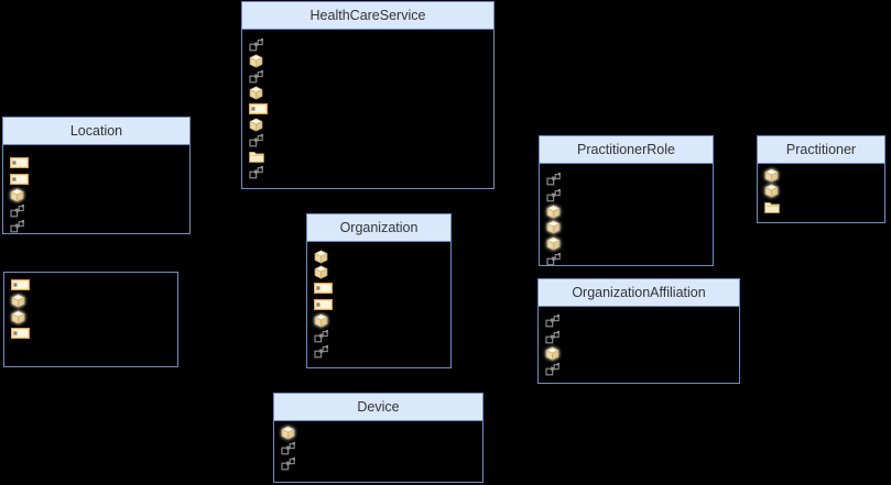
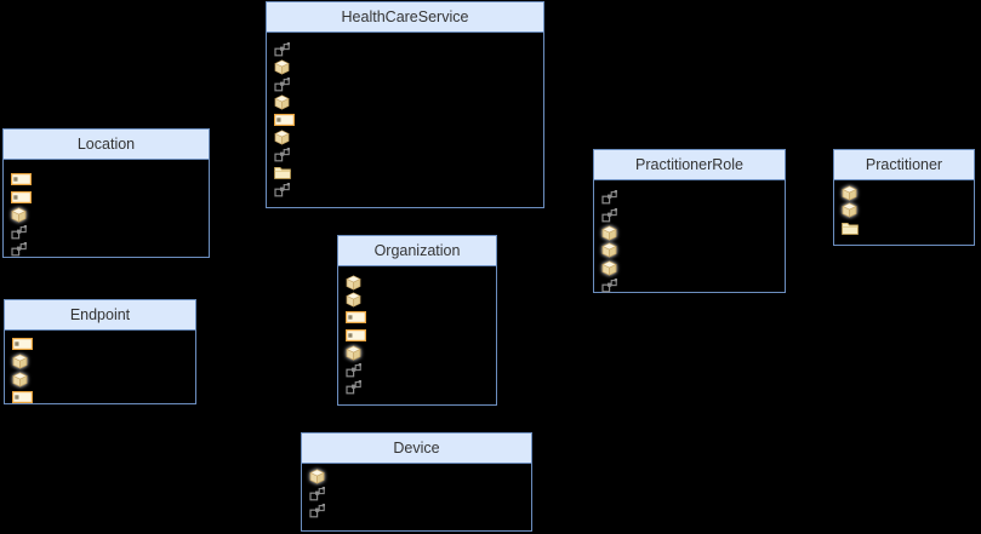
  HealthCareService
  Location
+ Endpoint
  Organization
  Device
  PractitionerRole
  Practitioner
- OrganizationAffiliation
